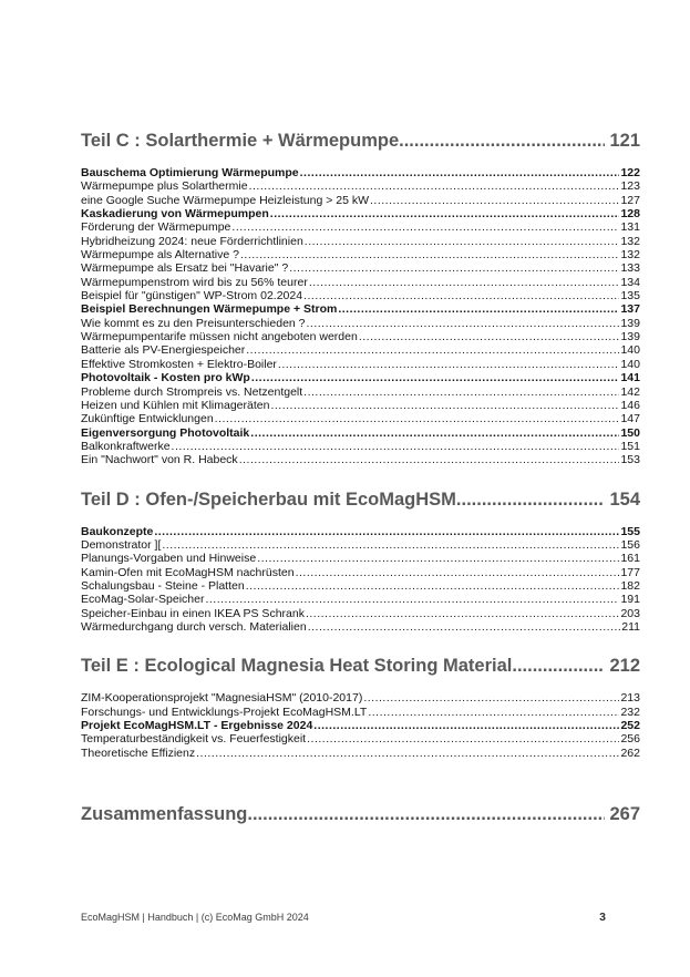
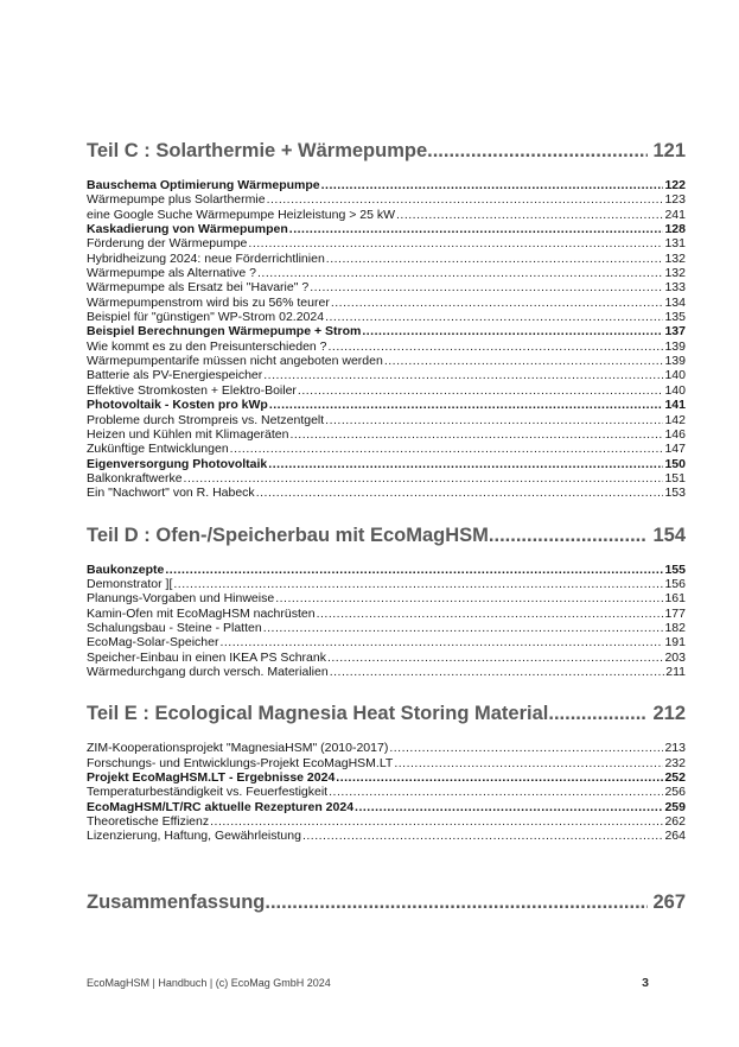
  Teil C : Solarthermie + Wärmepumpe
  121
  Bauschema Optimierung Wärmepumpe
  122
  Wärmepumpe plus Solarthermie
  123
  eine Google Suche Wärmepumpe Heizleistung > 25 kW
- 127
+ 241
  Kaskadierung von Wärmepumpen
  128
  Förderung der Wärmepumpe
  131
  Hybridheizung 2024: neue Förderrichtlinien
  132
  Wärmepumpe als Alternative ?
  132
  Wärmepumpe als Ersatz bei "Havarie" ?
  133
  Wärmepumpenstrom wird bis zu 56% teurer
  134
  Beispiel für "günstigen" WP-Strom 02.2024
  135
  Beispiel Berechnungen Wärmepumpe + Strom
  137
  Wie kommt es zu den Preisunterschieden ?
  139
  Wärmepumpentarife müssen nicht angeboten werden
  139
  Batterie als PV-Energiespeicher
  140
  Effektive Stromkosten + Elektro-Boiler
  140
  Photovoltaik - Kosten pro kWp
  141
  Probleme durch Strompreis vs. Netzentgelt
  142
  Heizen und Kühlen mit Klimageräten
  146
  Zukünftige Entwicklungen
  147
  Eigenversorgung Photovoltaik
  150
  Balkonkraftwerke
  151
  Ein "Nachwort" von R. Habeck
  153
  Teil D : Ofen-/Speicherbau mit EcoMagHSM
  154
  Baukonzepte
  155
  Demonstrator ][
  156
  Planungs-Vorgaben und Hinweise
  161
  Kamin-Ofen mit EcoMagHSM nachrüsten
  177
  Schalungsbau - Steine - Platten
  182
  EcoMag-Solar-Speicher
  191
  Speicher-Einbau in einen IKEA PS Schrank
  203
  Wärmedurchgang durch versch. Materialien
  211
  Teil E : Ecological Magnesia Heat Storing Material
  212
  ZIM-Kooperationsprojekt "MagnesiaHSM" (2010-2017)
  213
  Forschungs- und Entwicklungs-Projekt EcoMagHSM.LT
  232
  Projekt EcoMagHSM.LT - Ergebnisse 2024
  252
  Temperaturbeständigkeit vs. Feuerfestigkeit
  256
+ EcoMagHSM/LT/RC aktuelle Rezepturen 2024
+ 259
  Theoretische Effizienz
  262
+ Lizenzierung, Haftung, Gewährleistung
+ 264
  Zusammenfassung
  267
  EcoMagHSM | Handbuch | (c) EcoMag GmbH 2024
  3
